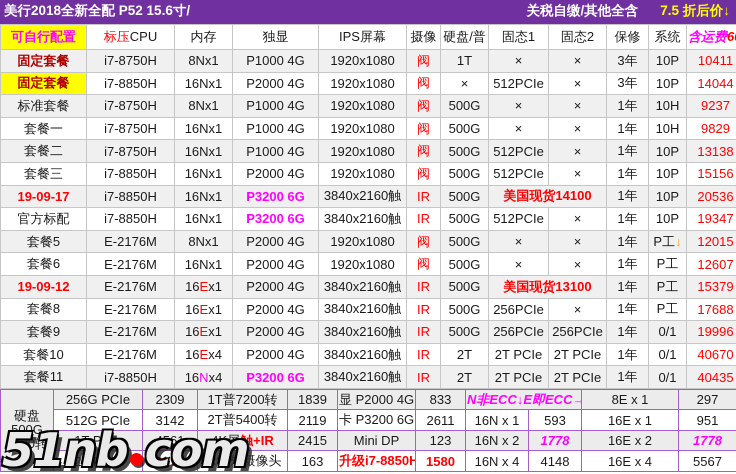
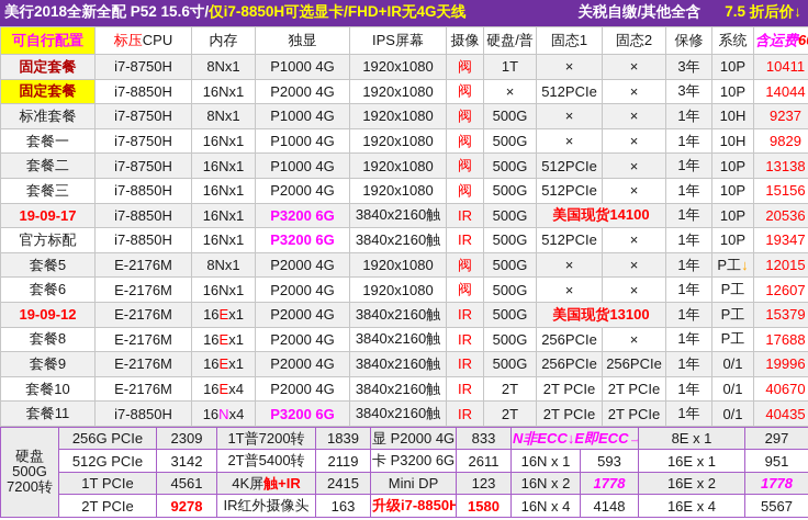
  美行2018全新全配 P52 15.6寸/
+ 仅i7-8850H可选显卡/FHD+IR无4G天线
  关税自缴/其他全含
  7.5 折后价↓
  可自行配置	标压CPU	内存	独显	IPS屏幕	摄像	硬盘/普	固态1	固态2	保修	系统	含运费6
  固定套餐	i7-8750H	8Nx1	P1000 4G	1920x1080	阀	1T	×	×	3年	10P	10411
  固定套餐	i7-8850H	16Nx1	P2000 4G	1920x1080	阀	×	512PCIe	×	3年	10P	14044
  标准套餐	i7-8750H	8Nx1	P1000 4G	1920x1080	阀	500G	×	×	1年	10H	9237
  套餐一	i7-8750H	16Nx1	P1000 4G	1920x1080	阀	500G	×	×	1年	10H	9829
  套餐二	i7-8750H	16Nx1	P1000 4G	1920x1080	阀	500G	512PCIe	×	1年	10P	13138
  套餐三	i7-8850H	16Nx1	P2000 4G	1920x1080	阀	500G	512PCIe	×	1年	10P	15156
  19-09-17	i7-8850H	16Nx1	P3200 6G	3840x2160触	IR	500G	美国现货14100	1年	10P	20536
  官方标配	i7-8850H	16Nx1	P3200 6G	3840x2160触	IR	500G	512PCIe	×	1年	10P	19347
  套餐5	E-2176M	8Nx1	P2000 4G	1920x1080	阀	500G	×	×	1年	P工↓	12015
  套餐6	E-2176M	16Nx1	P2000 4G	1920x1080	阀	500G	×	×	1年	P工	12607
  19-09-12	E-2176M	16Ex1	P2000 4G	3840x2160触	IR	500G	美国现货13100	1年	P工	15379
  套餐8	E-2176M	16Ex1	P2000 4G	3840x2160触	IR	500G	256PCIe	×	1年	P工	17688
  套餐9	E-2176M	16Ex1	P2000 4G	3840x2160触	IR	500G	256PCIe	256PCIe	1年	0/1	19996
  套餐10	E-2176M	16Ex4	P2000 4G	3840x2160触	IR	2T	2T PCIe	2T PCIe	1年	0/1	40670
  套餐11	i7-8850H	16Nx4	P3200 6G	3840x2160触	IR	2T	2T PCIe	2T PCIe	1年	0/1	40435
  硬盘500G7200转	256G PCIe	2309	1T普7200转	1839	显 P2000 4G	833	N非ECC↓E即ECC→	8E x 1	297
  512G PCIe	3142	2T普5400转	2119	卡 P3200 6G	2611	16N x 1	593	16E x 1	951
  1T PCIe	4561	4K屏触+IR	2415	Mini DP	123	16N x 2	1778	16E x 2	1778
  2T PCIe	9278	IR红外摄像头	163	升级i7-8850H	1580	16N x 4	4148	16E x 4	5567
- 51nb com
